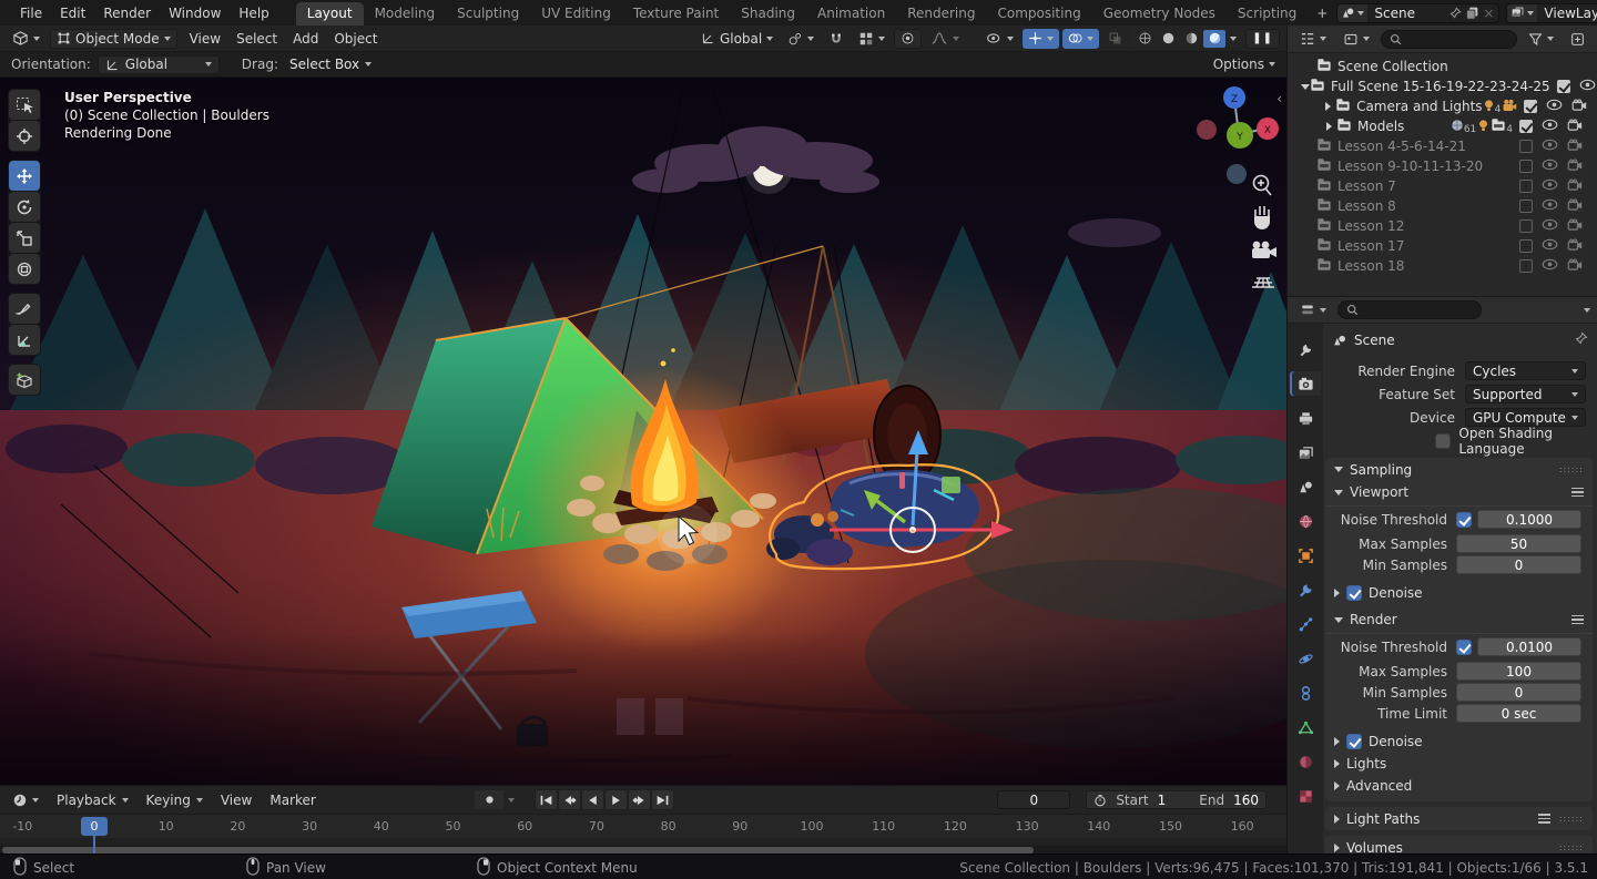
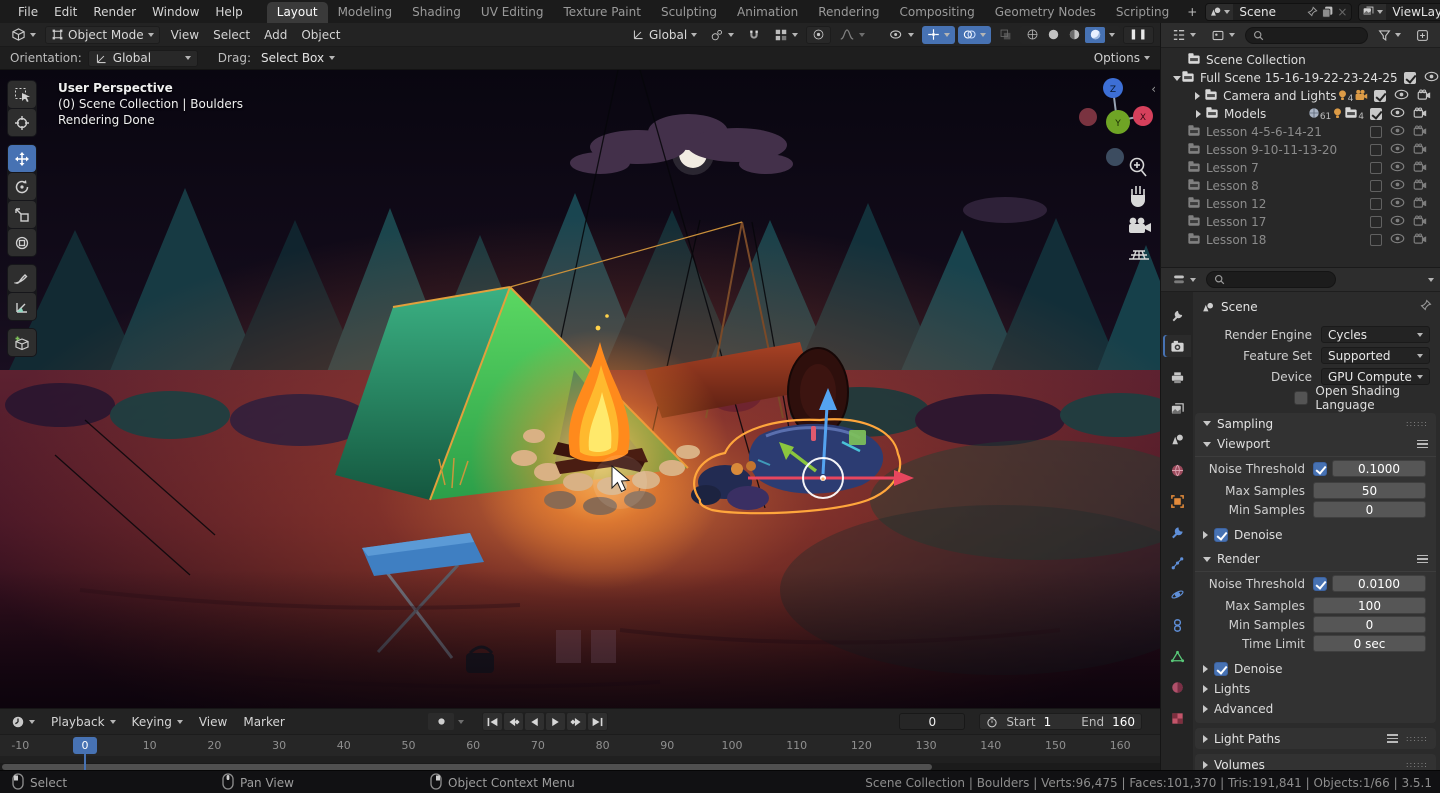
  File
  Edit
  Render
  Window
  Help
  Layout
  Modeling
- Sculpting
+ Shading
  UV Editing
  Texture Paint
- Shading
+ Sculpting
  Animation
  Rendering
  Compositing
  Geometry Nodes
  Scripting
  +
  Scene
  ×
  ViewLay
  Object Mode
  View
  Select
  Add
  Object
  Global
  ❚❚
  Orientation:
  Global
  Drag:
  Select Box
  Options
  User Perspective
  (0) Scene Collection | Boulders
  Rendering Done
  ‹
  Z
  X
  Y
  Scene Collection
  Full Scene 15-16-19-22-23-24-25
  Camera and Lights
  4
  Models
  61
  4
  Lesson 4-5-6-14-21
  Lesson 9-10-11-13-20
  Lesson 7
  Lesson 8
  Lesson 12
  Lesson 17
  Lesson 18
  Scene
  Render Engine
  Cycles
  Feature Set
  Supported
  Device
  GPU Compute
  Open Shading Language
  Sampling
  ::::::
  Viewport
  Noise Threshold
  0.1000
  Max Samples
  50
  Min Samples
  0
  Denoise
  Render
  Noise Threshold
  0.0100
  Max Samples
  100
  Min Samples
  0
  Time Limit
  0 sec
  Denoise
  Lights
  Advanced
  Light Paths
  ::::::
  Volumes
  ::::::
  Playback
  Keying
  View
  Marker
  0
  Start
  1
  End
  160
  -10
  10
  20
  30
  40
  50
  60
  70
  80
  90
  100
  110
  120
  130
  140
  150
  160
  0
  Select
  Pan View
  Object Context Menu
  Scene Collection | Boulders | Verts:96,475 | Faces:101,370 | Tris:191,841 | Objects:1/66 | 3.5.1
